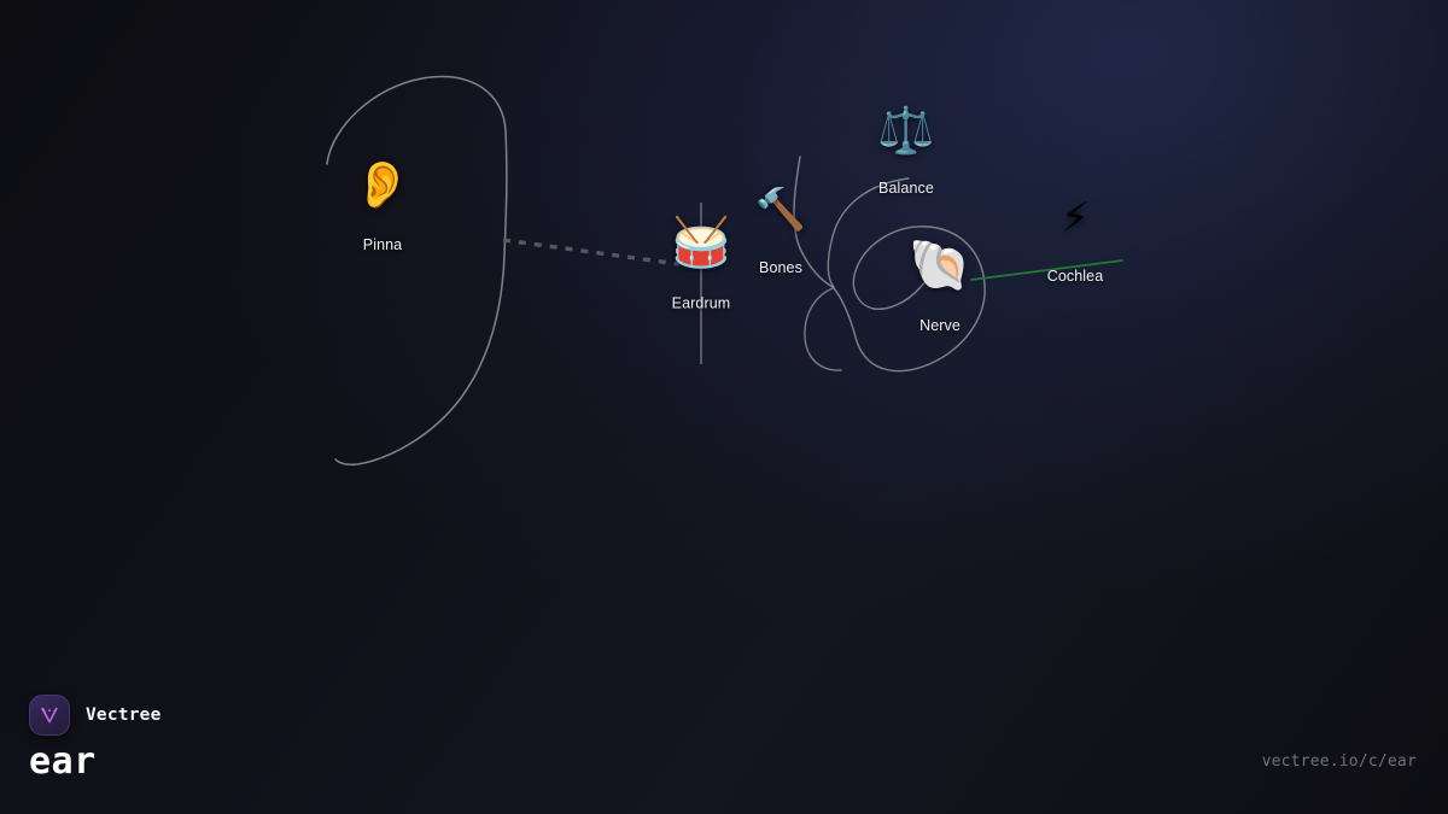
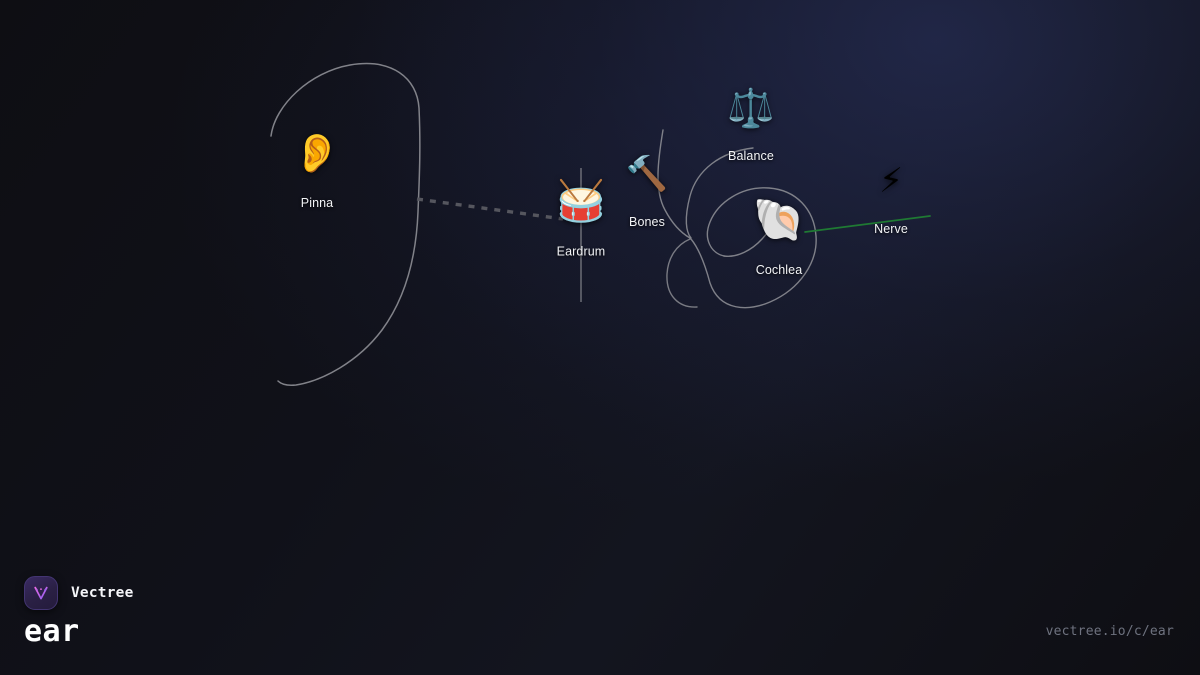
  👂
  Pinna
  🥁
  Eardrum
  🔨
  Bones
  ⚖️
  Balance
  🐚
- Nerve
+ Cochlea
  ⚡
- Cochlea
+ Nerve
  Vectree
  ear
  vectree.io/c/ear
